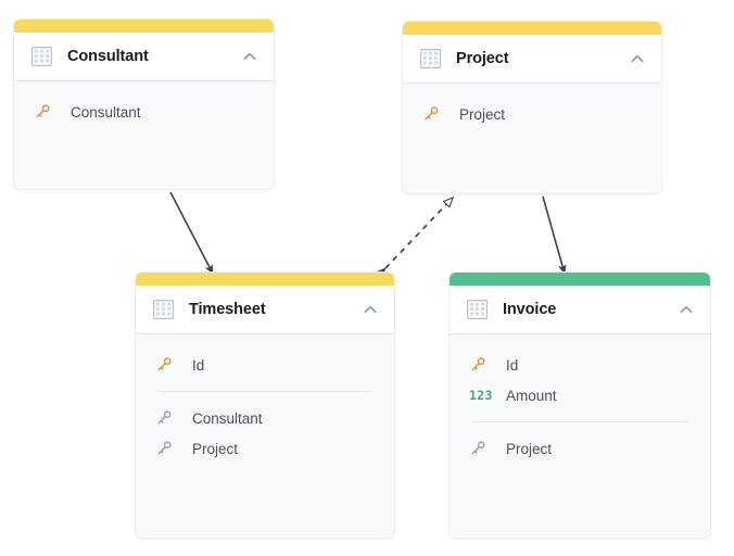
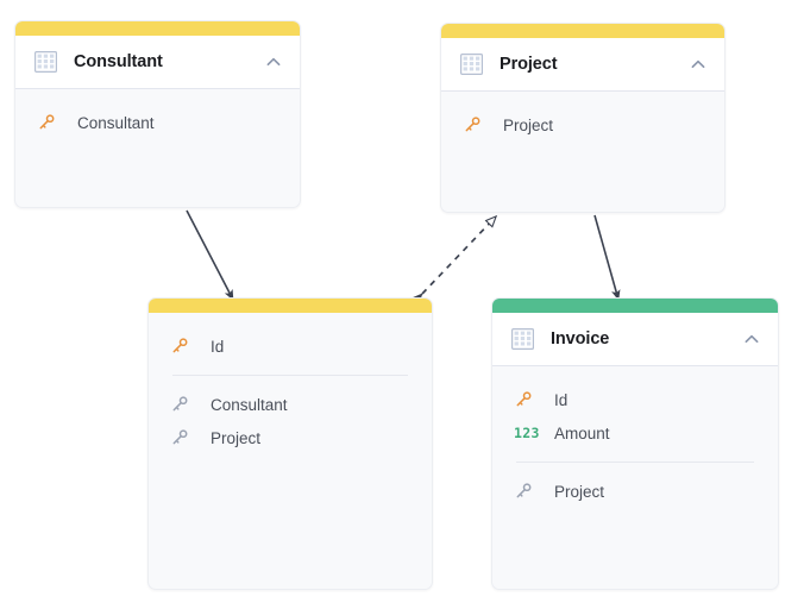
  Consultant
  Consultant
  Project
  Project
- Timesheet
  Id
  Consultant
  Project
  Invoice
  Id
  123
  Amount
  Project
